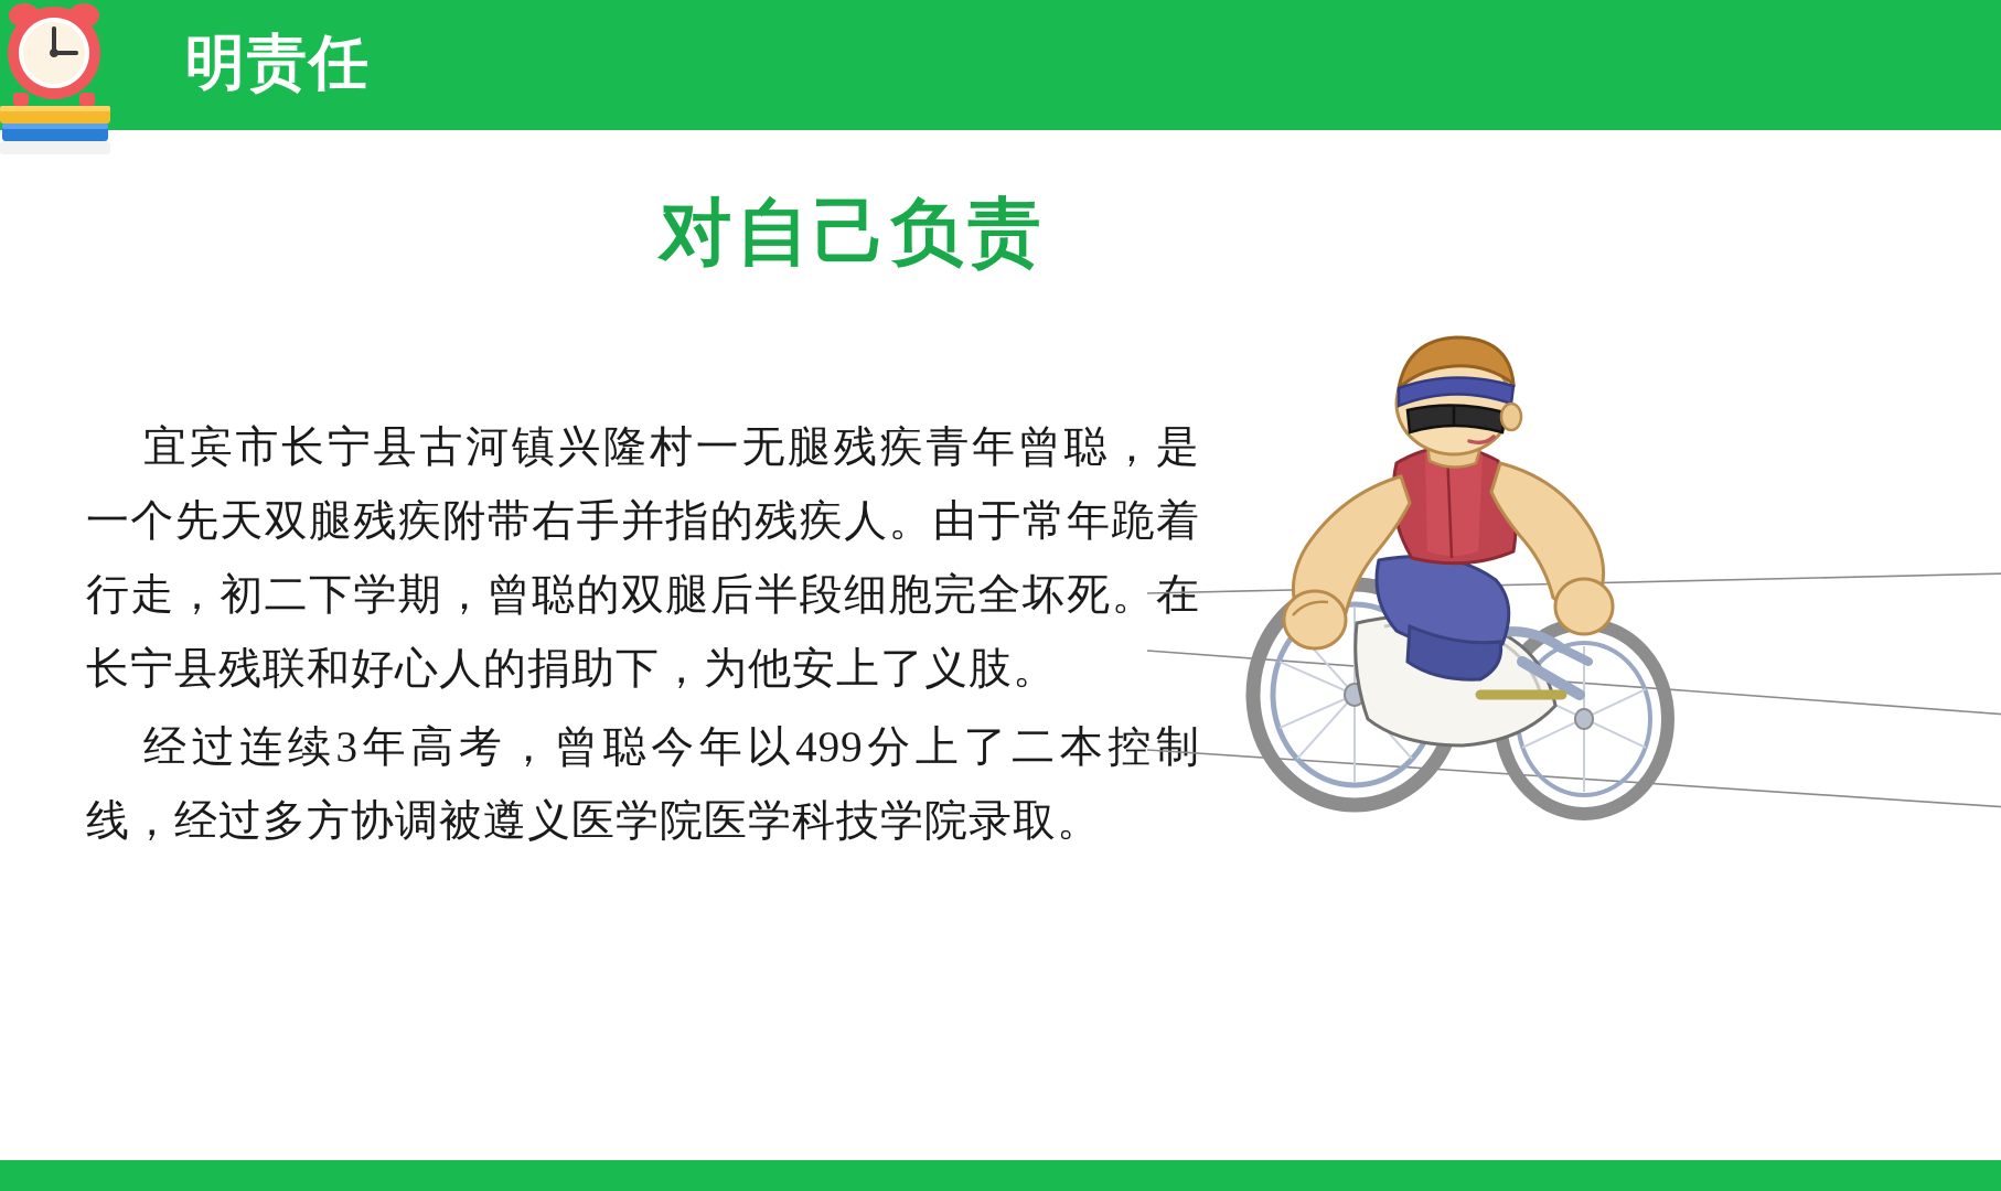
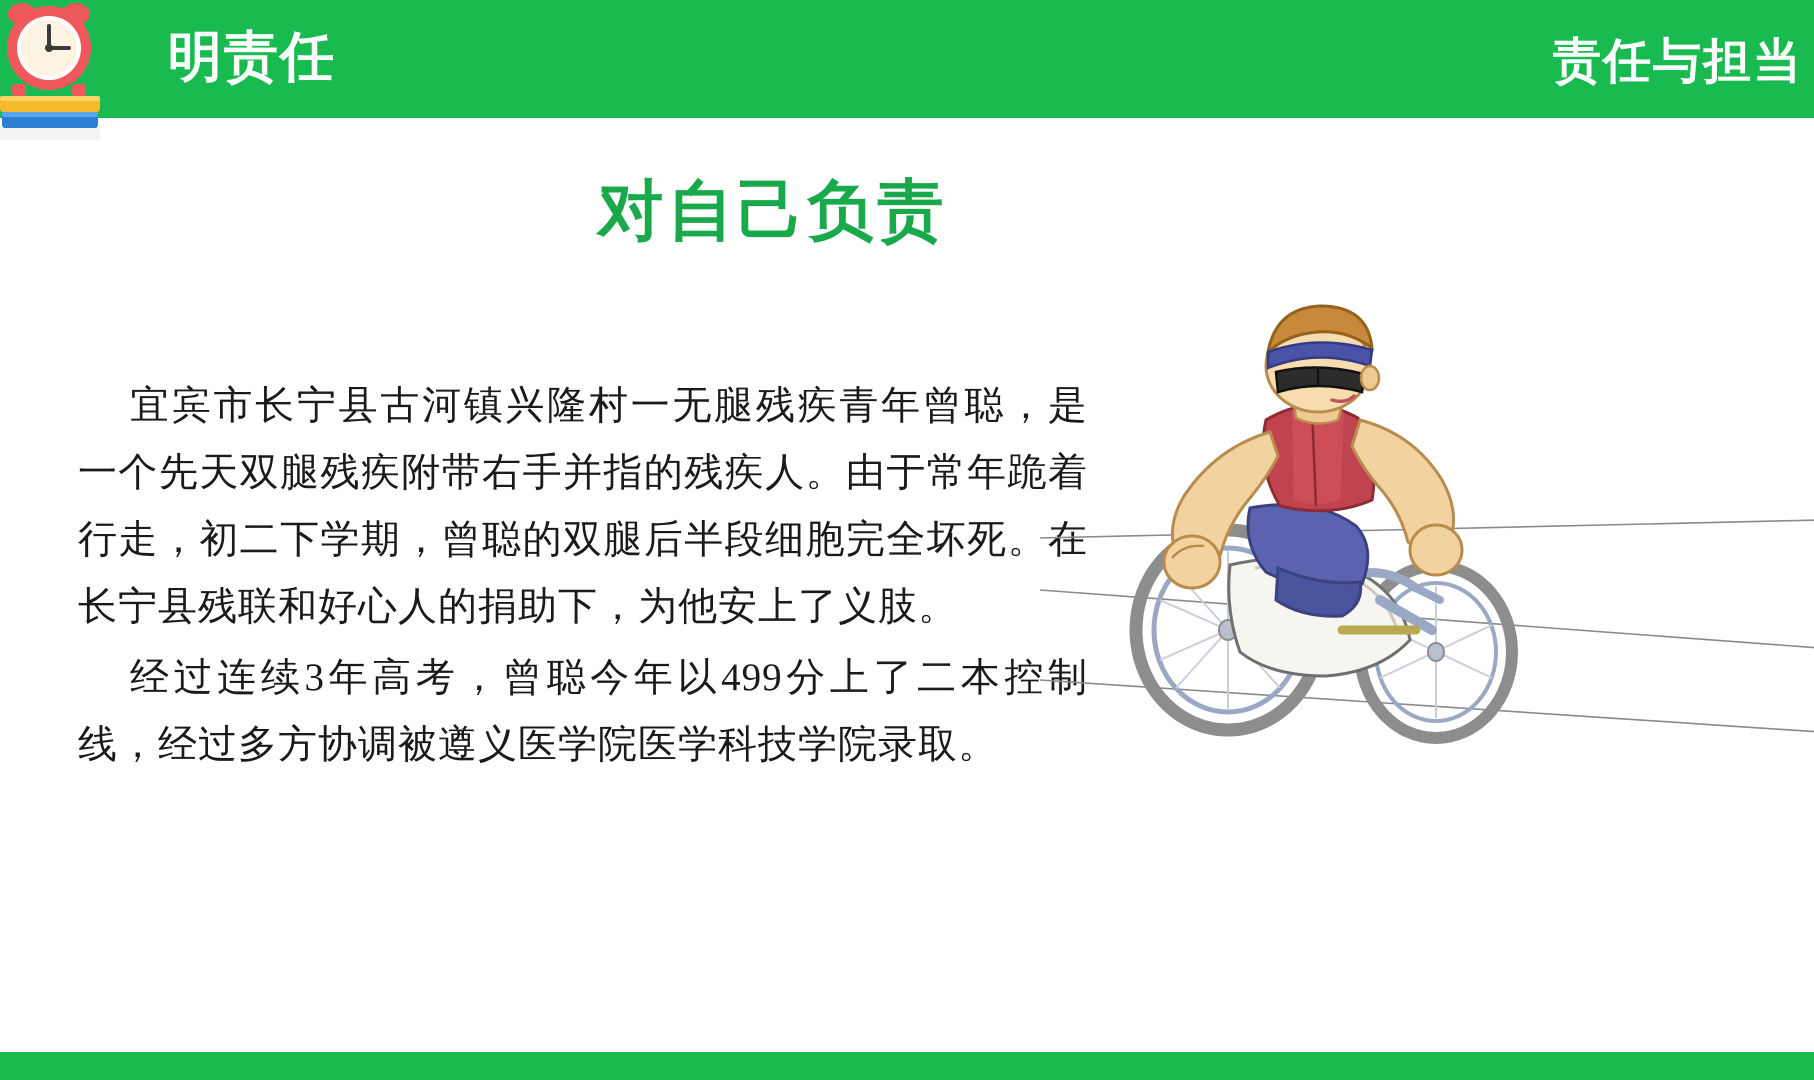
  明责任
+ 责任与担当
  对自己负责
  宜宾市长宁县古河镇兴隆村一无腿残疾青年曾聪，是一个先天双腿残疾附带右手并指的残疾人。由于常年跪着行走，初二下学期，曾聪的双腿后半段细胞完全坏死。在长宁县残联和好心人的捐助下，为他安上了义肢。
  经过连续3年高考，曾聪今年以499分上了二本控制线，经过多方协调被遵义医学院医学科技学院录取。
